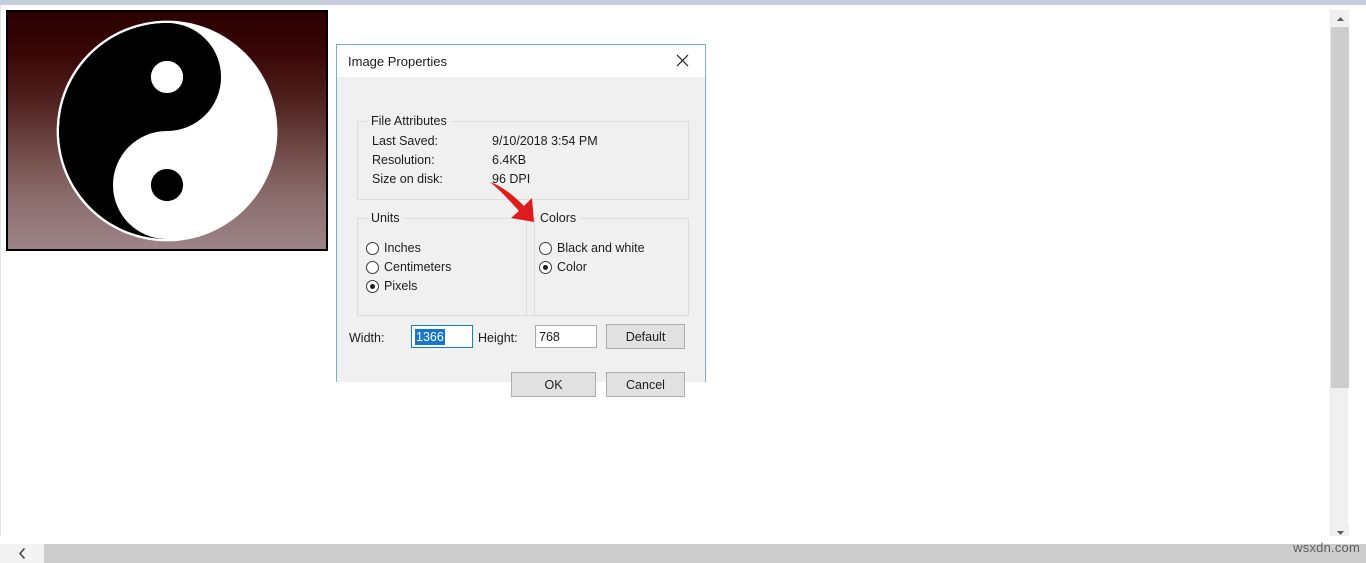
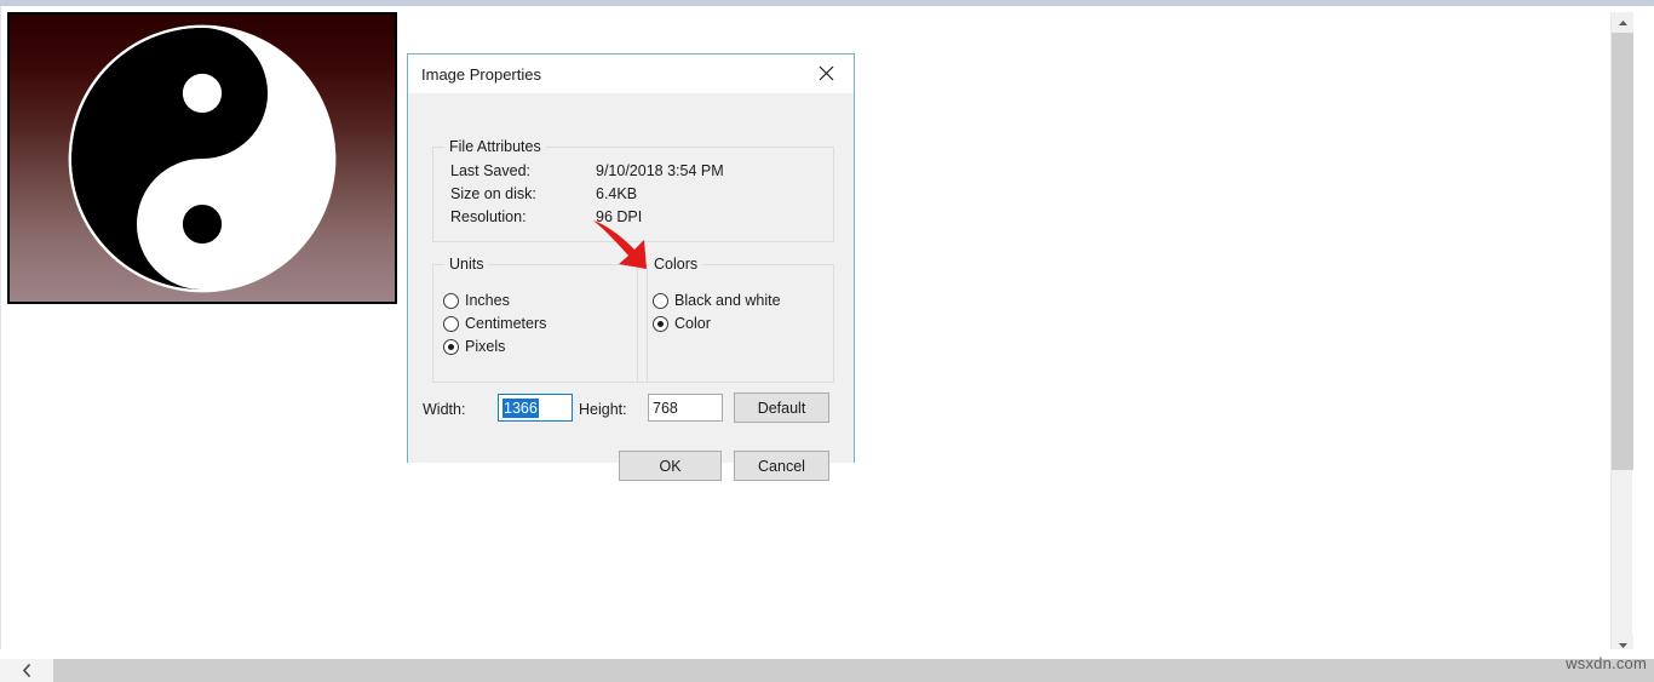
  wsxdn.com
  Image Properties
  File Attributes
  Last Saved:
  9/10/2018 3:54 PM
- Resolution:
+ Size on disk:
  6.4KB
- Size on disk:
+ Resolution:
  96 DPI
  Units
  Inches
  Centimeters
  Pixels
  Colors
  Black and white
  Color
  Width:
  1366
  Height:
  768
  Default
  OK
  Cancel
